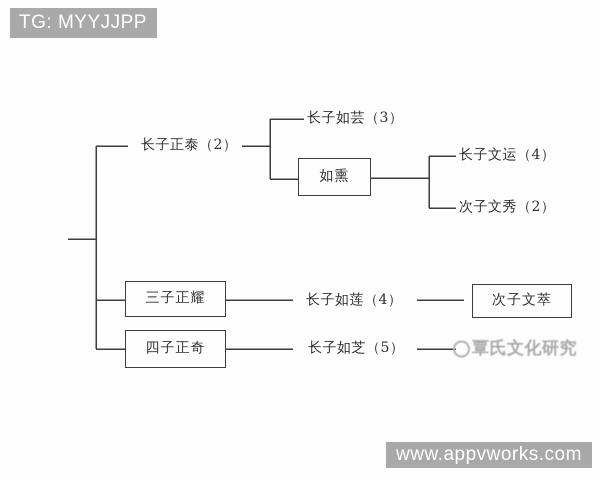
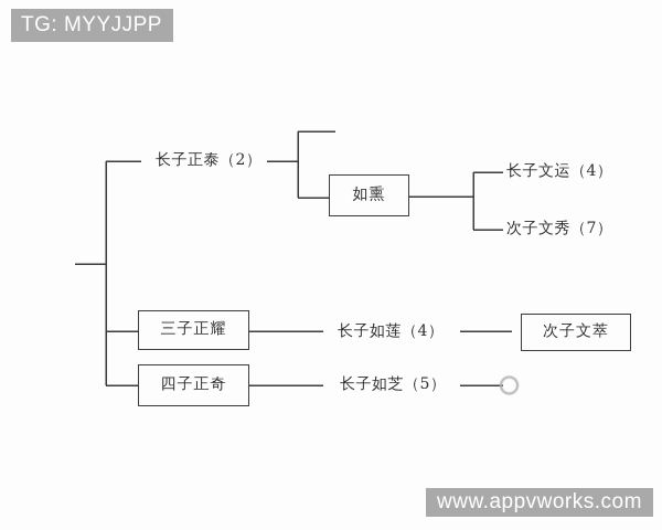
  TG: MYYJJPP
  长子正泰（2）
  三子正耀
  四子正奇
- 长子如芸（3）
  如熏
  长子如莲（4）
  长子如芝（5）
  长子文运（4）
- 次子文秀（2）
+ 次子文秀（7）
  次子文萃
- 覃氏文化研究
  www.appvworks.com
